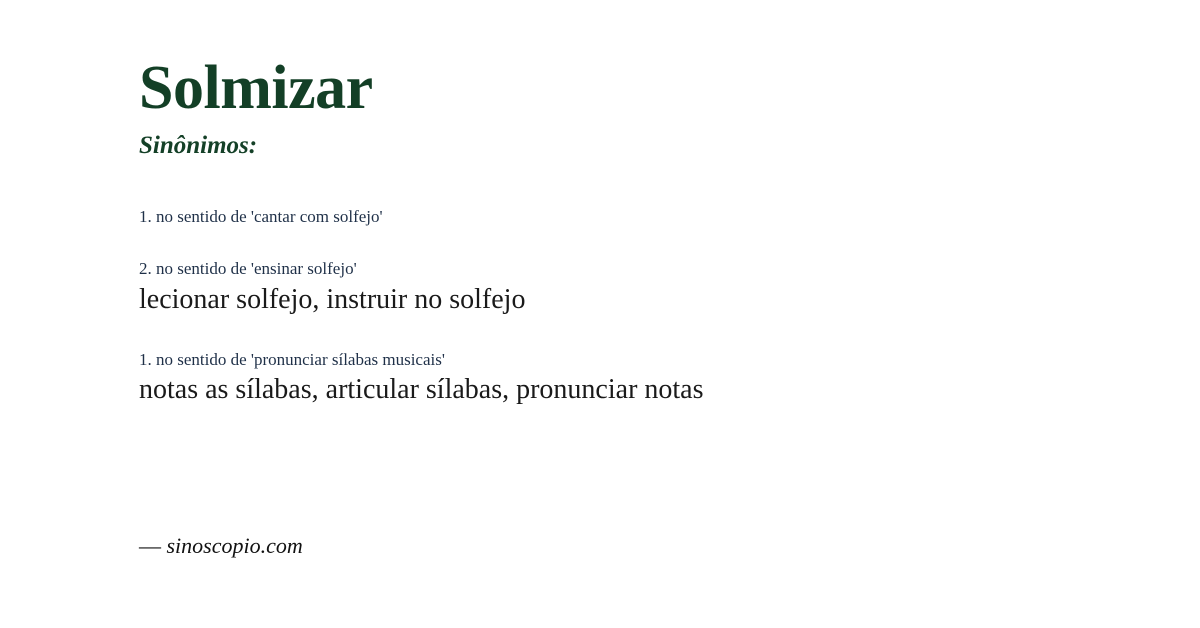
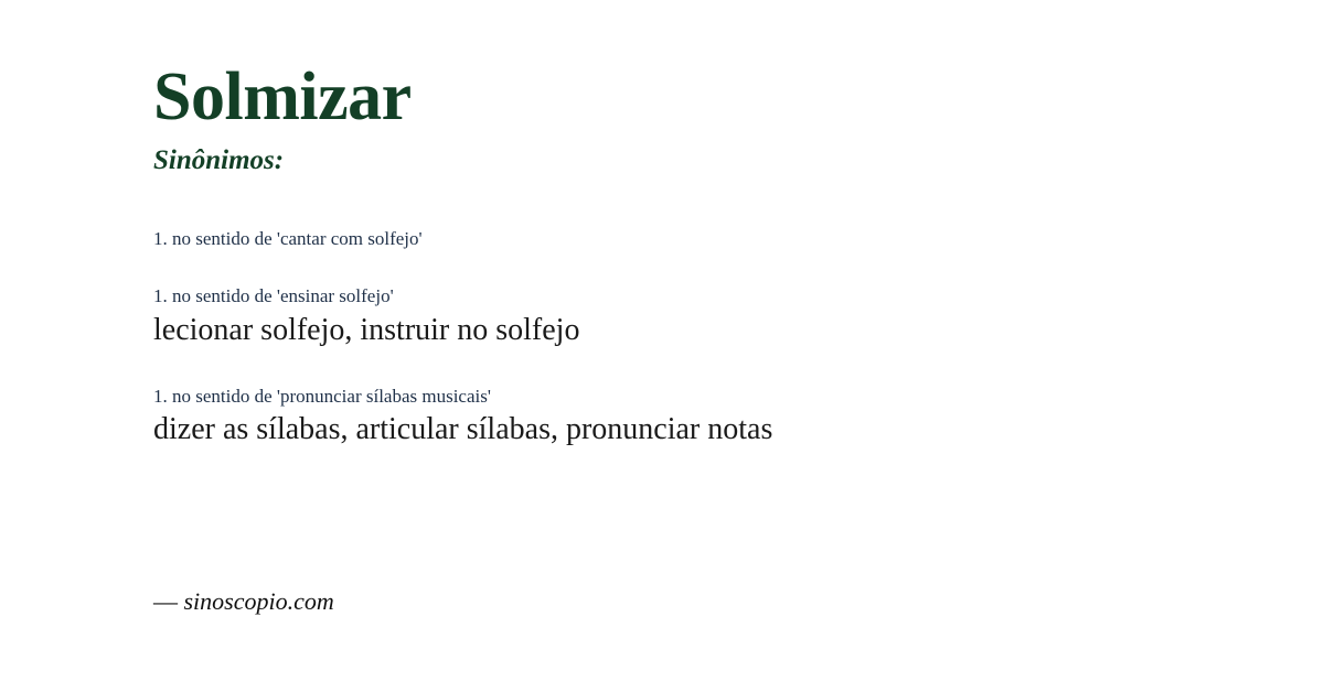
  Solmizar
  Sinônimos:
  1. no sentido de 'cantar com solfejo'
- 2. no sentido de 'ensinar solfejo'
+ 1. no sentido de 'ensinar solfejo'
  lecionar solfejo, instruir no solfejo
  1. no sentido de 'pronunciar sílabas musicais'
- notas as sílabas, articular sílabas, pronunciar notas
+ dizer as sílabas, articular sílabas, pronunciar notas
  — sinoscopio.com
